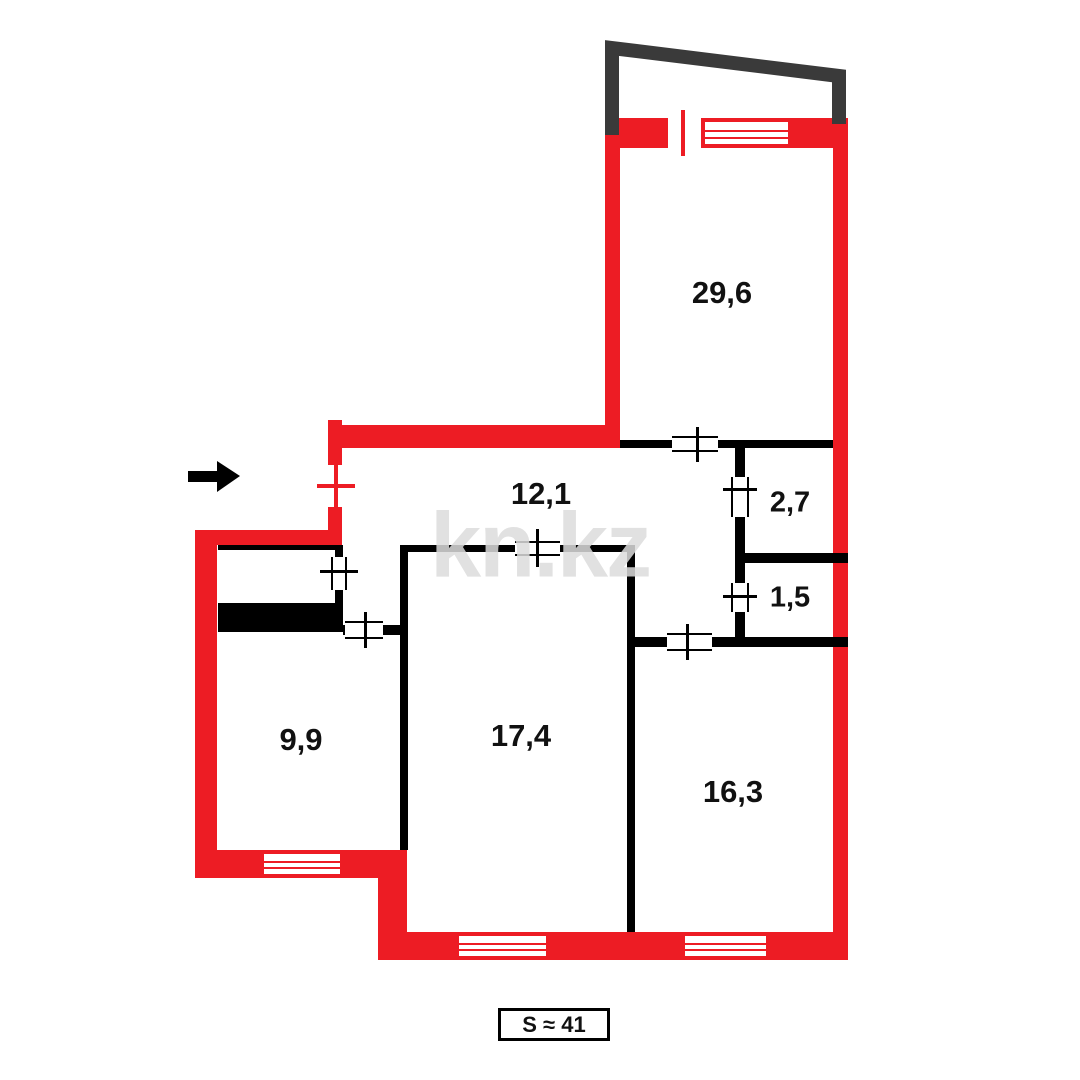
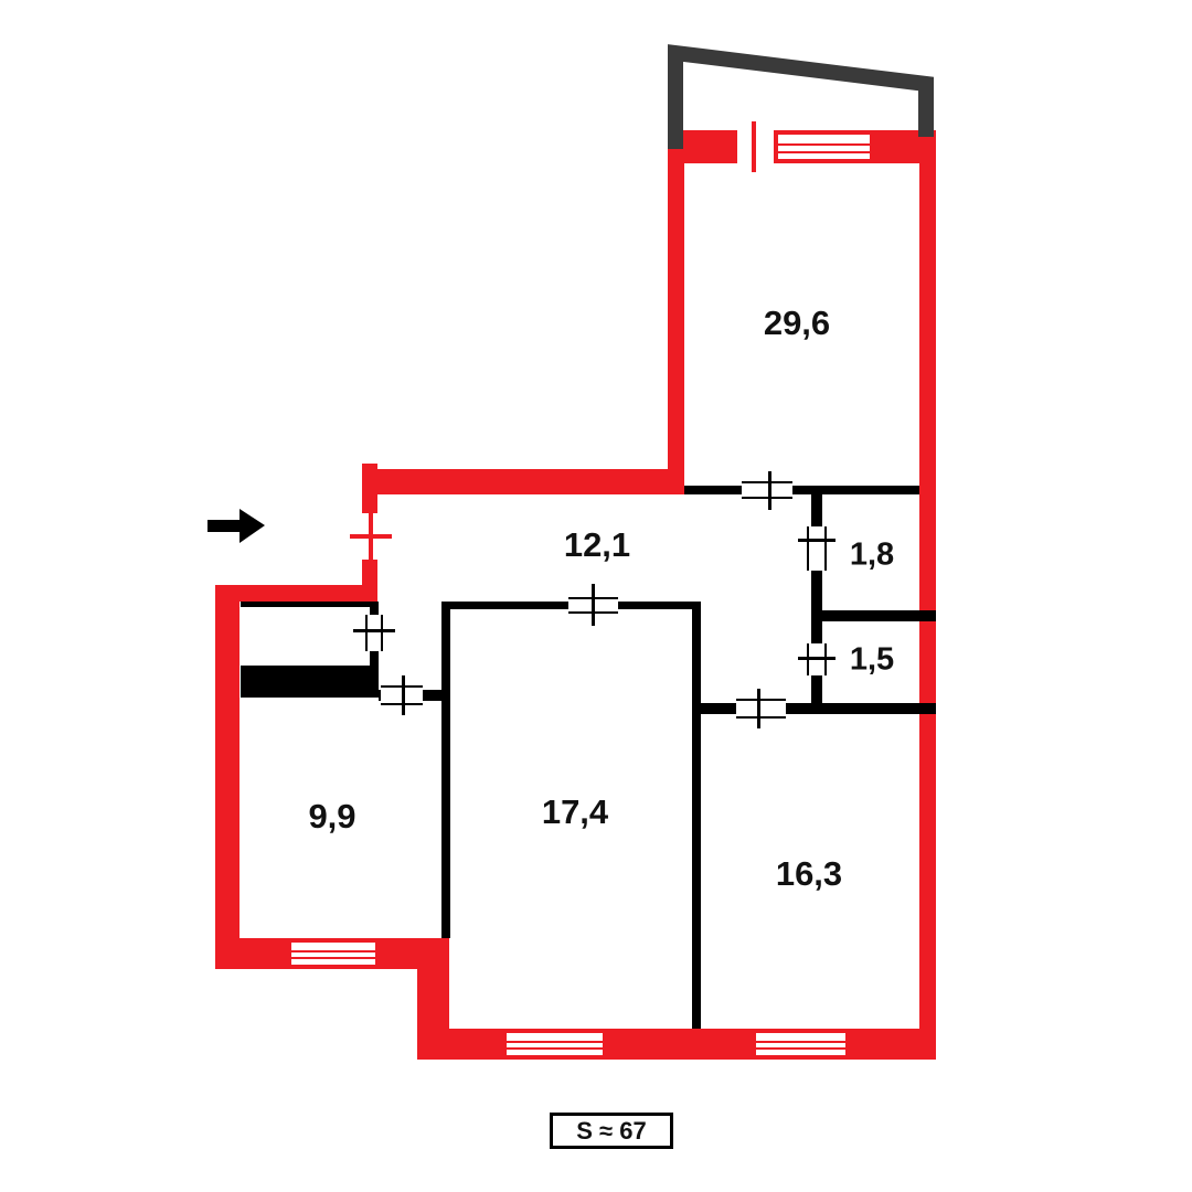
  29,6
  12,1
- 2,7
+ 1,8
  1,5
  9,9
  17,4
  16,3
- kn.kz
- S ≈ 41
+ S ≈ 67
